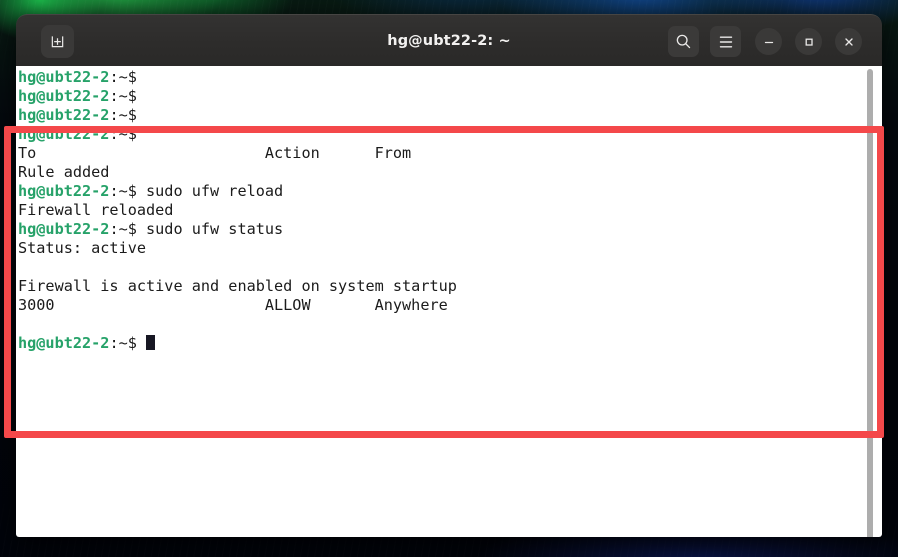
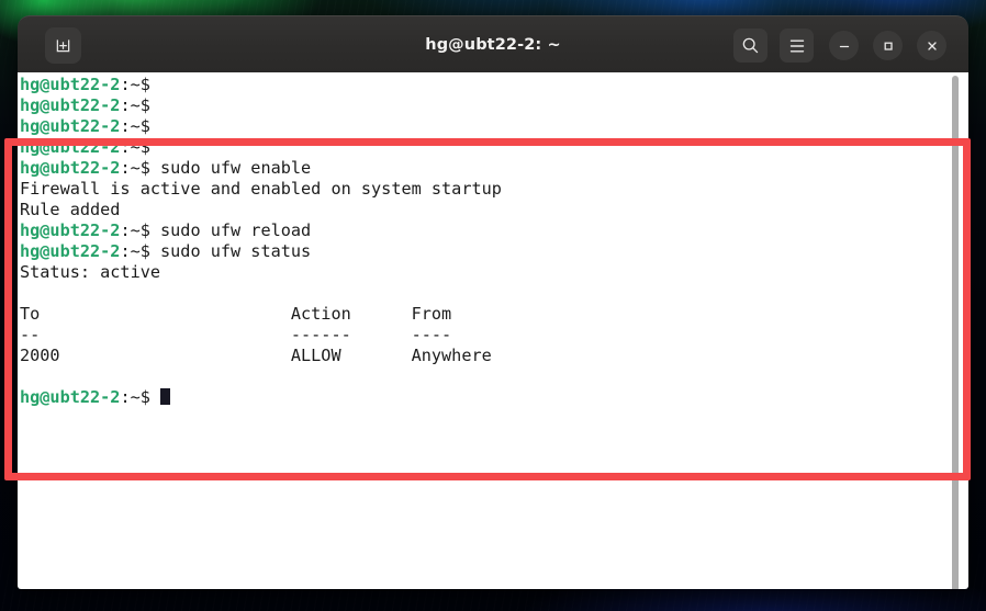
  hg@ubt22-2: ~
  hg@ubt22-2:~$
  hg@ubt22-2:~$
  hg@ubt22-2:~$
  hg@ubt22-2:~$
+ hg@ubt22-2:~$ sudo ufw enable
- To Action From
+ Firewall is active and enabled on system startup
  Rule added
  hg@ubt22-2:~$ sudo ufw reload
- Firewall reloaded
  hg@ubt22-2:~$ sudo ufw status
  Status: active
- Firewall is active and enabled on system startup
+ To Action From
+ -- ------ ----
- 3000 ALLOW Anywhere
+ 2000 ALLOW Anywhere
  hg@ubt22-2:~$
